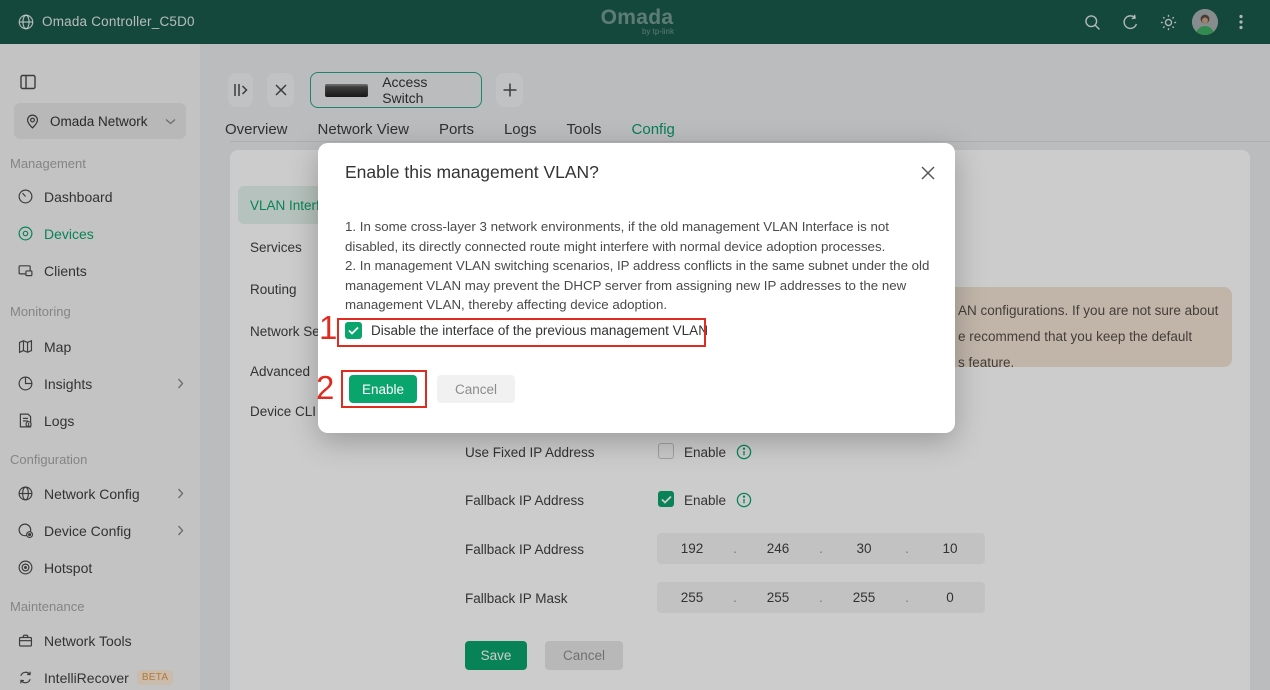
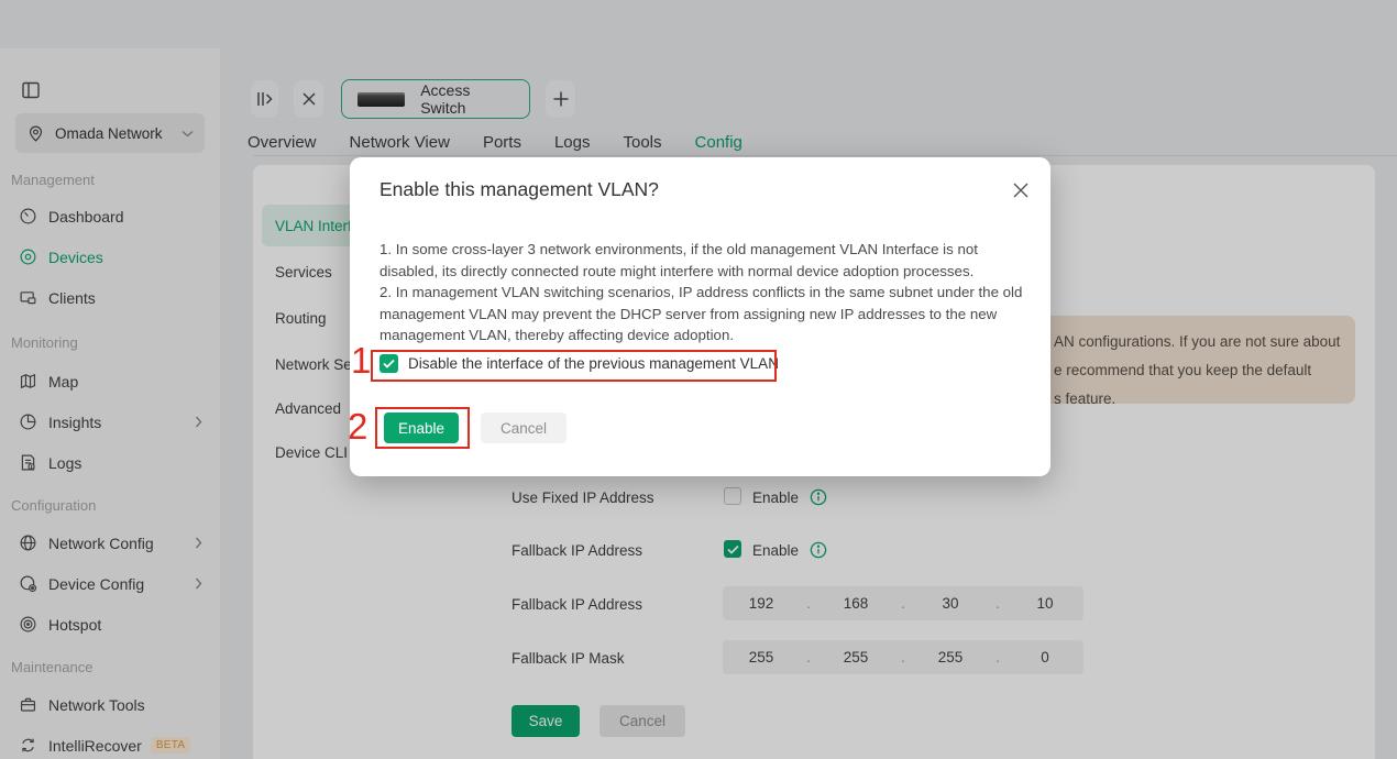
- Omada Controller_C5D0
- Omada
- by tp-link
  Omada Network
  Management
  Dashboard
  Devices
  Clients
  Monitoring
  Map
  Insights
  Logs
  Configuration
  Network Config
  Device Config
  Hotspot
  Maintenance
  Network Tools
  IntelliRecover
  BETA
  Access Switch
  Overview
  Network View
  Ports
  Logs
  Tools
  Config
  Services
  Routing
  Advanced
  Device CLI
  AN configurations. If you are not sure about
  e recommend that you keep the default
  s feature.
  Use Fixed IP Address
  Enable
  Fallback IP Address
  Enable
  Fallback IP Address
  192
  .
- 246
+ 168
  .
  30
  .
  10
  Fallback IP Mask
  255
  .
  255
  .
  255
  .
  0
  Save
  Cancel
  Enable this management VLAN?
  1. In some cross-layer 3 network environments, if the old management VLAN Interface is not disabled, its directly connected route might interfere with normal device adoption processes.
  2. In management VLAN switching scenarios, IP address conflicts in the same subnet under the old management VLAN may prevent the DHCP server from assigning new IP addresses to the new management VLAN, thereby affecting device adoption.
  Disable the interface of the previous management VLAN
  Enable
  Cancel
  1
  2
